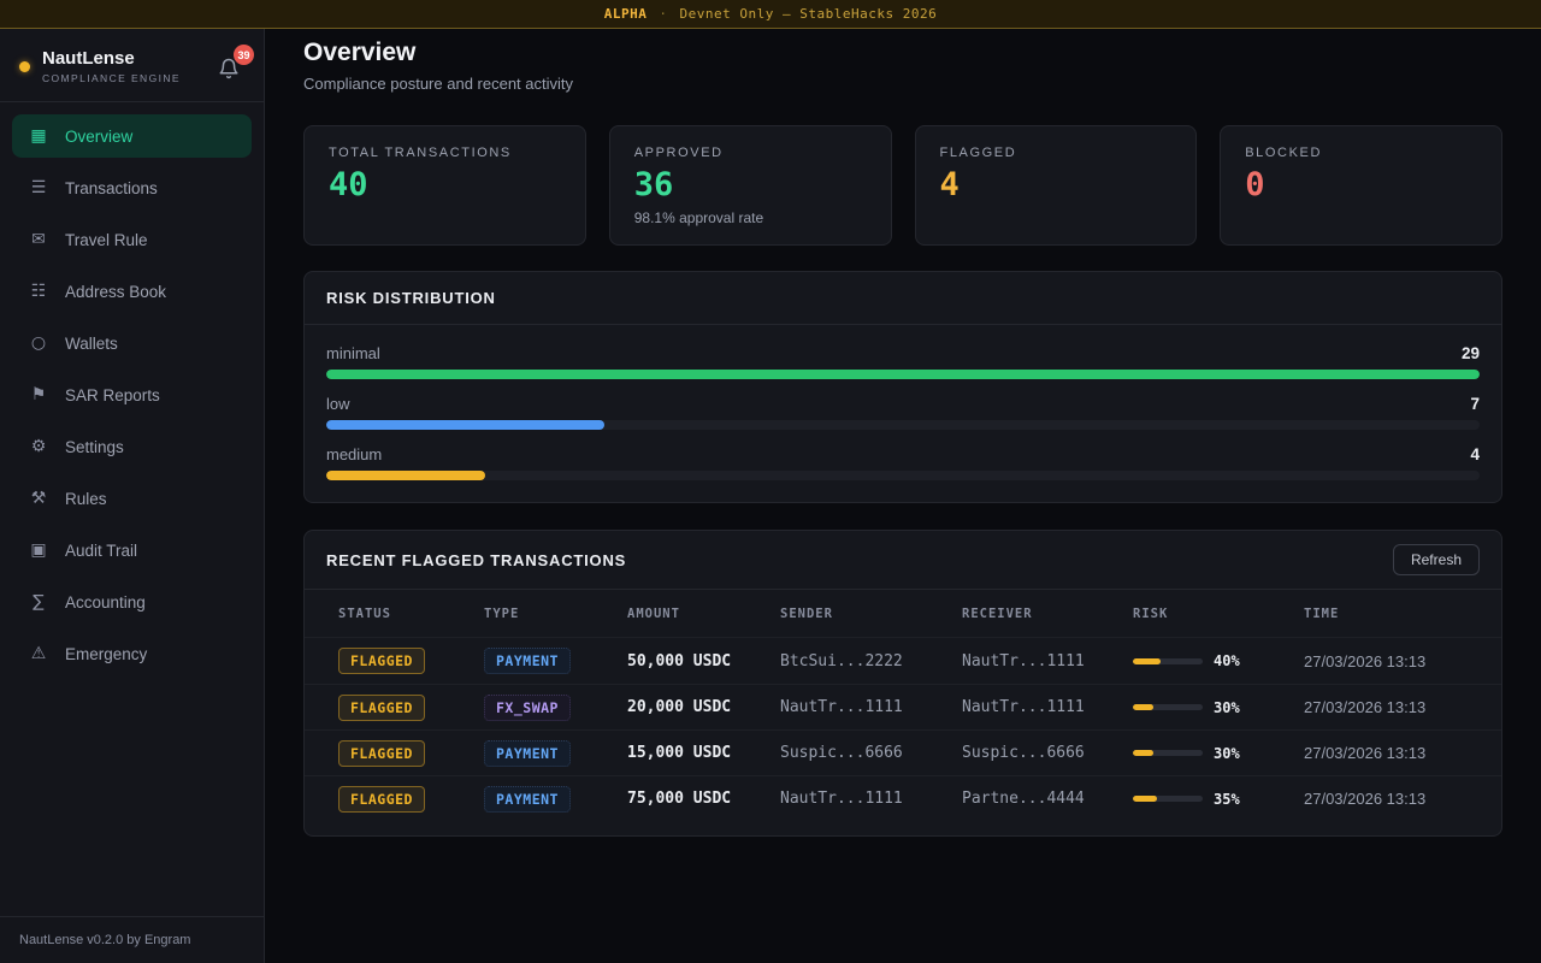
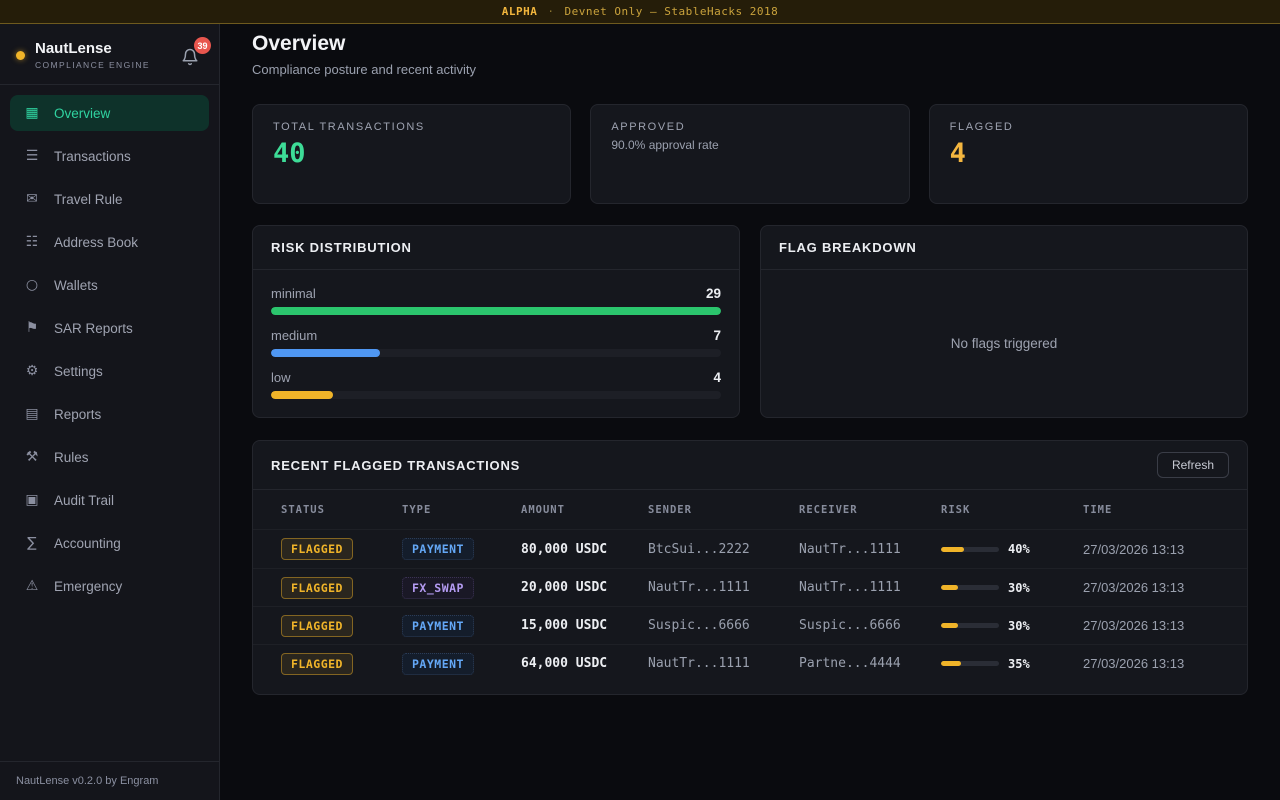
  ALPHA
  ·
- Devnet Only — StableHacks 2026
+ Devnet Only — StableHacks 2018
  NautLense
  COMPLIANCE ENGINE
  39
  ▦
  Overview
  ☰
  Transactions
  ✉
  Travel Rule
  ☷
  Address Book
  ○
  Wallets
  ⚑
  SAR Reports
  ⚙
  Settings
+ ▤
+ Reports
  ⚒
  Rules
  ▣
  Audit Trail
  ∑
  Accounting
  ⚠
  Emergency
  NautLense v0.2.0 by Engram
  Overview
  Compliance posture and recent activity
  TOTAL TRANSACTIONS
  40
  APPROVED
- 36
- 98.1% approval rate
+ 90.0% approval rate
  FLAGGED
  4
- BLOCKED
- 0
  RISK DISTRIBUTION
  minimal
  29
- low
+ medium
  7
- medium
+ low
  4
+ FLAG BREAKDOWN
+ No flags triggered
  RECENT FLAGGED TRANSACTIONS
  Refresh
  STATUS
  TYPE
  AMOUNT
  SENDER
  RECEIVER
  RISK
  TIME
  FLAGGED
  PAYMENT
- 50,000 USDC
+ 80,000 USDC
  BtcSui...2222
  NautTr...1111
  40%
  27/03/2026 13:13
  FLAGGED
  FX_SWAP
  20,000 USDC
  NautTr...1111
  NautTr...1111
  30%
  27/03/2026 13:13
  FLAGGED
  PAYMENT
  15,000 USDC
  Suspic...6666
  Suspic...6666
  30%
  27/03/2026 13:13
  FLAGGED
  PAYMENT
- 75,000 USDC
+ 64,000 USDC
  NautTr...1111
  Partne...4444
  35%
  27/03/2026 13:13
